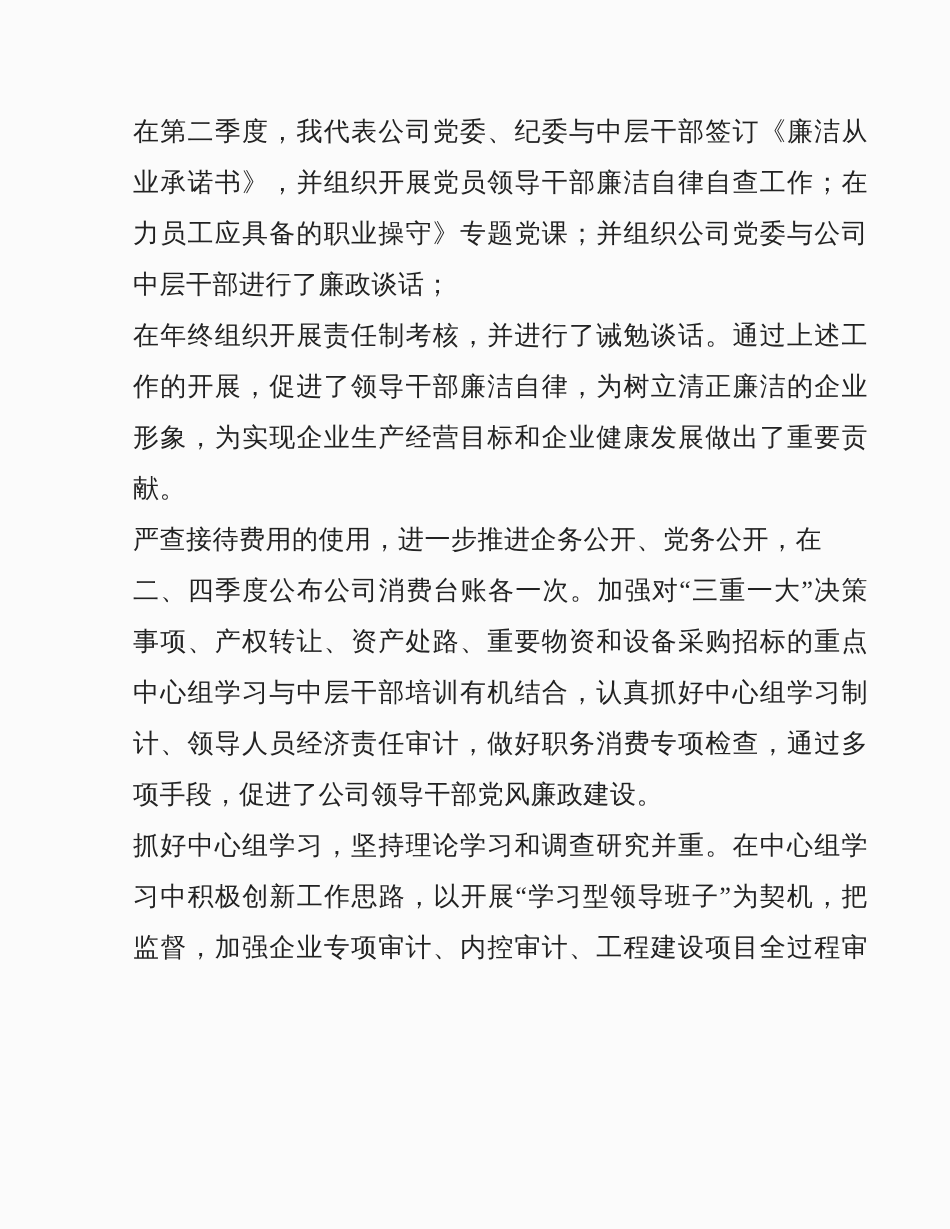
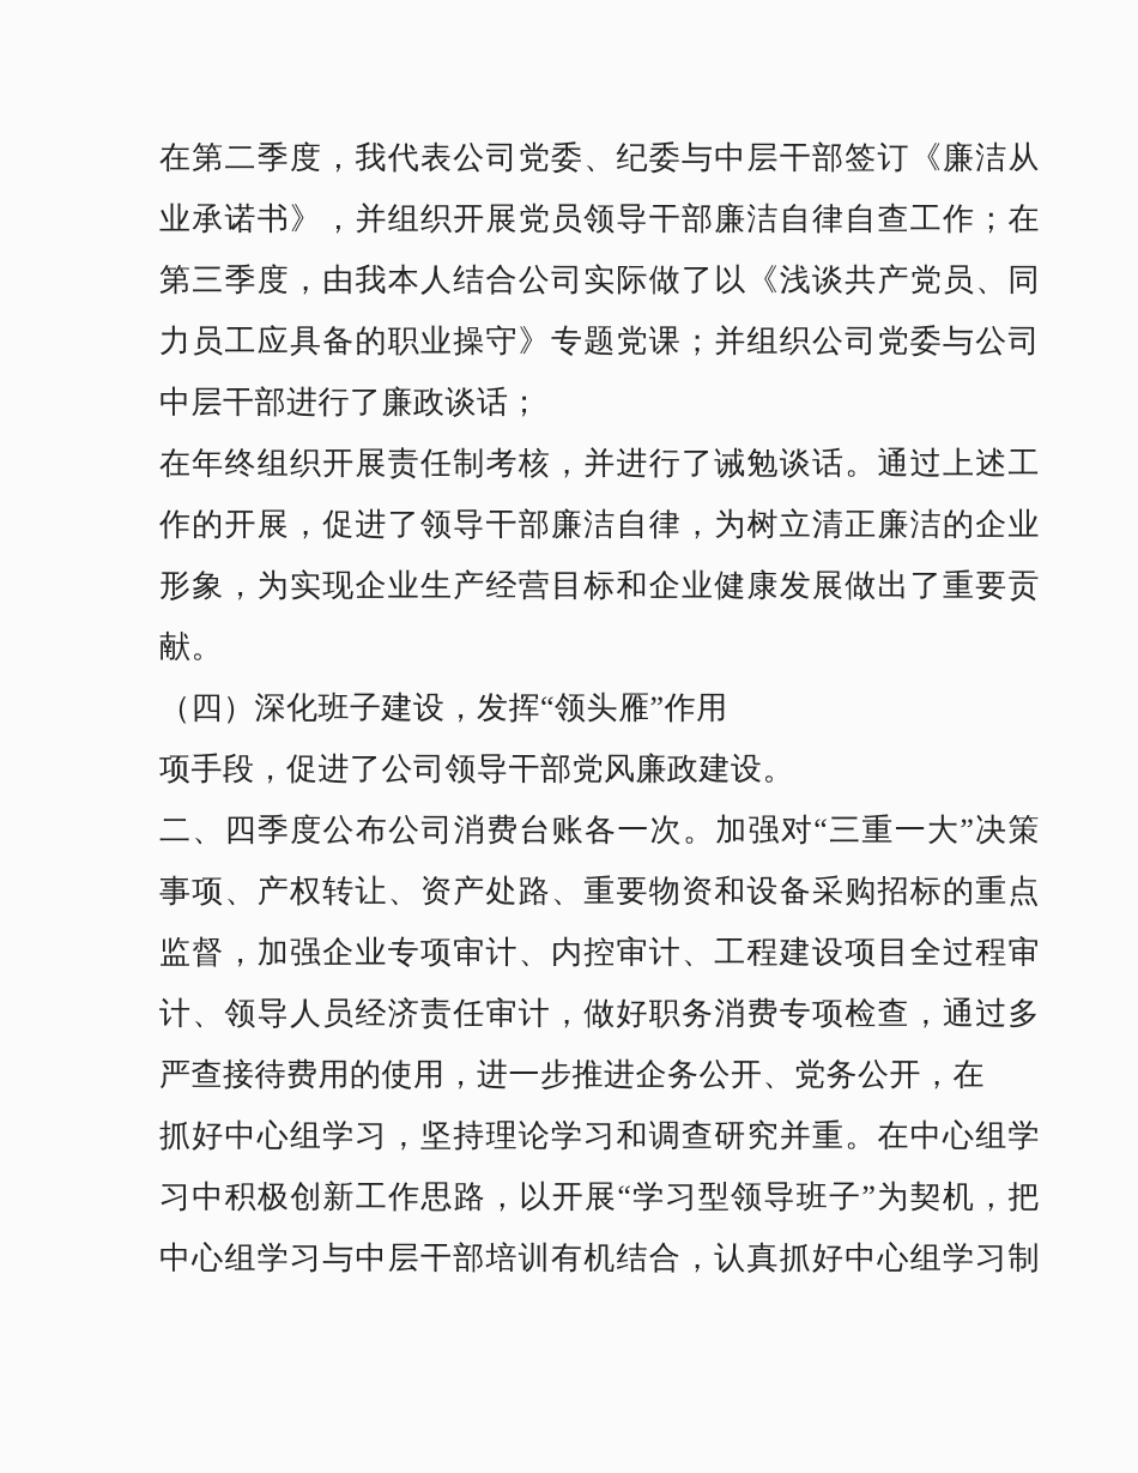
  在第二季度，我代表公司党委、纪委与中层干部签订《廉洁从
  业承诺书》，并组织开展党员领导干部廉洁自律自查工作；在
+ 第三季度，由我本人结合公司实际做了以《浅谈共产党员、同
  力员工应具备的职业操守》专题党课；并组织公司党委与公司
  中层干部进行了廉政谈话；
  在年终组织开展责任制考核，并进行了诫勉谈话。通过上述工
  作的开展，促进了领导干部廉洁自律，为树立清正廉洁的企业
  形象，为实现企业生产经营目标和企业健康发展做出了重要贡
  献。
+ （四）深化班子建设，发挥“领头雁”作用
- 严查接待费用的使用，进一步推进企务公开、党务公开，在
+ 项手段，促进了公司领导干部党风廉政建设。
  二、四季度公布公司消费台账各一次。加强对“三重一大”决策
  事项、产权转让、资产处路、重要物资和设备采购招标的重点
- 中心组学习与中层干部培训有机结合，认真抓好中心组学习制
+ 监督，加强企业专项审计、内控审计、工程建设项目全过程审
  计、领导人员经济责任审计，做好职务消费专项检查，通过多
- 项手段，促进了公司领导干部党风廉政建设。
+ 严查接待费用的使用，进一步推进企务公开、党务公开，在
  抓好中心组学习，坚持理论学习和调查研究并重。在中心组学
  习中积极创新工作思路，以开展“学习型领导班子”为契机，把
- 监督，加强企业专项审计、内控审计、工程建设项目全过程审
+ 中心组学习与中层干部培训有机结合，认真抓好中心组学习制
